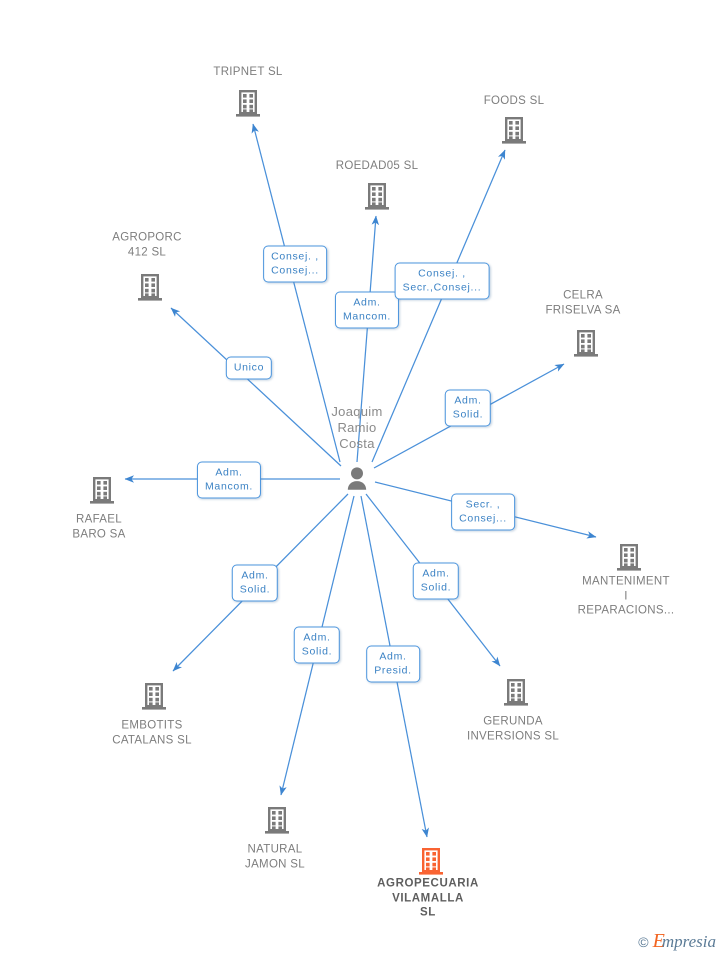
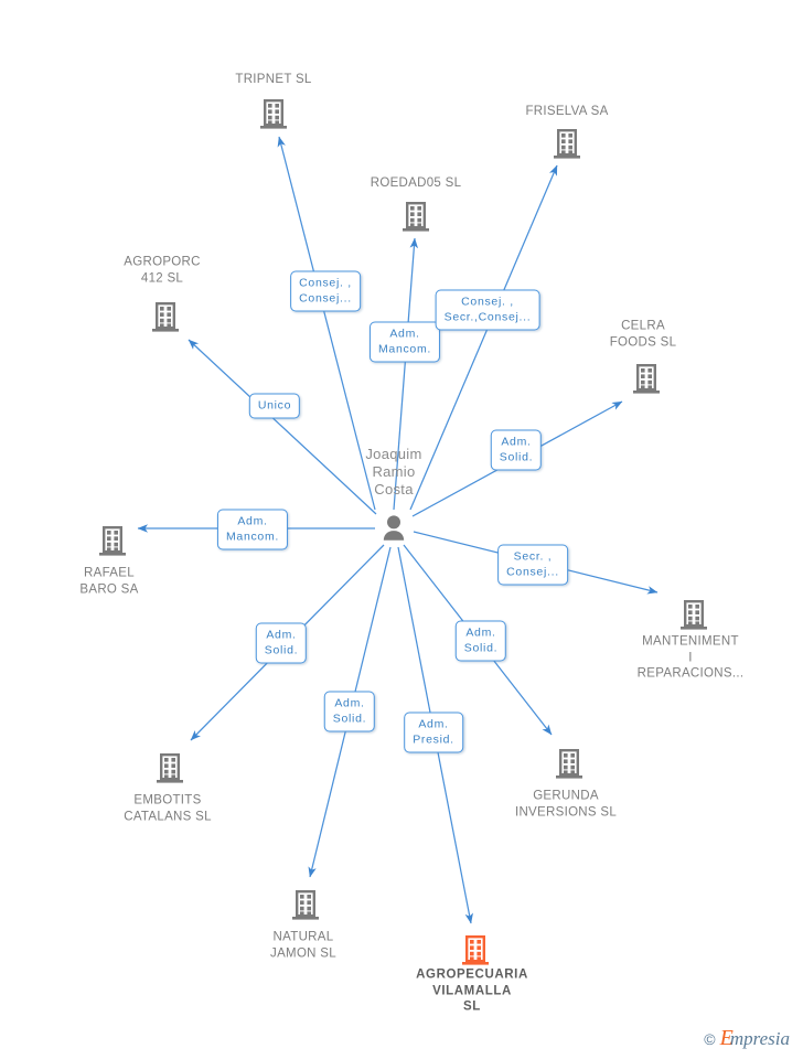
  TRIPNET SL
  ROEDAD05 SL
- FOODS SL
+ FRISELVA SA
  AGROPORC
  412 SL
  CELRA
- FRISELVA SA
+ FOODS SL
  RAFAEL
  BARO SA
  MANTENIMENT
  I
  REPARACIONS...
  EMBOTITS
  CATALANS SL
  GERUNDA
  INVERSIONS SL
  NATURAL
  JAMON SL
  AGROPECUARIA
  VILAMALLA
  SL
  Joaquim
  Ramio
  Costa
  Consej. ,
  Consej...
  Adm.
  Mancom.
  Consej. ,
  Secr.,Consej...
  Unico
  Adm.
  Solid.
  Adm.
  Mancom.
  Secr. ,
  Consej...
  Adm.
  Solid.
  Adm.
  Solid.
  Adm.
  Solid.
  Adm.
  Presid.
  ©
  Empresia
